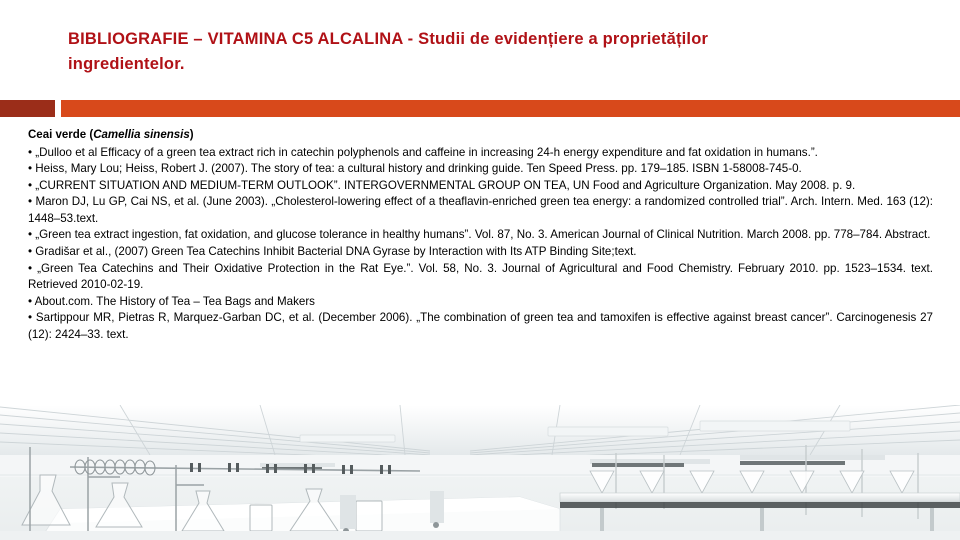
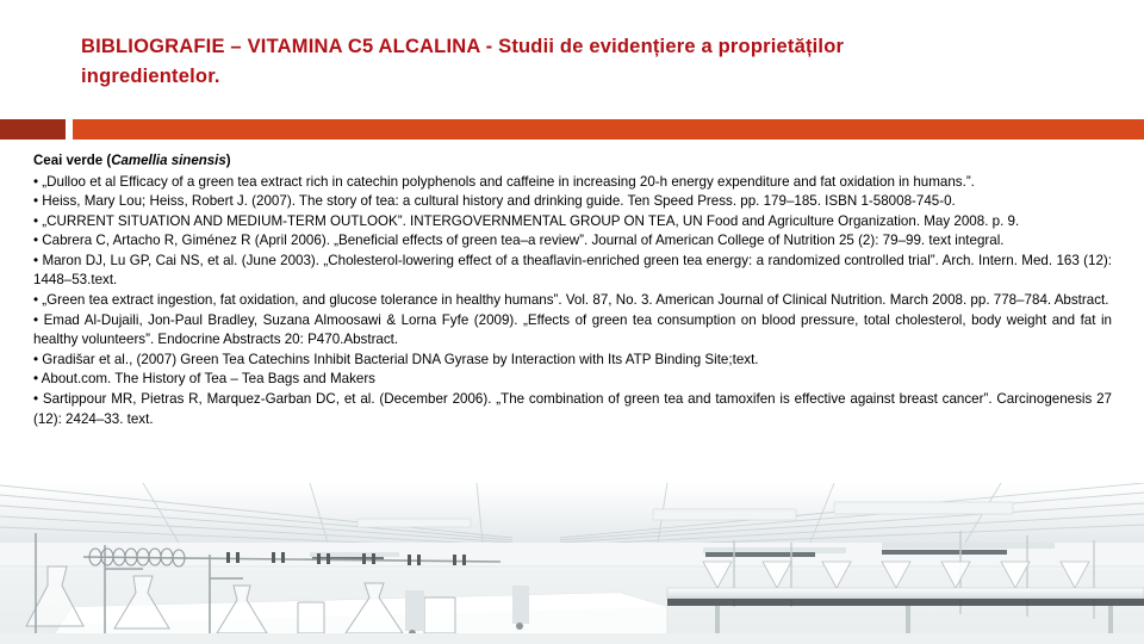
  BIBLIOGRAFIE – VITAMINA C5 ALCALINA - Studii de evidențiere a proprietăților
  ingredientelor.
  Ceai verde (Camellia sinensis)
- „Dulloo et al Efficacy of a green tea extract rich in catechin polyphenols and caffeine in increasing 24-h energy expenditure and fat oxidation in humans.”.
+ „Dulloo et al Efficacy of a green tea extract rich in catechin polyphenols and caffeine in increasing 20-h energy expenditure and fat oxidation in humans.”.
  Heiss, Mary Lou; Heiss, Robert J. (2007). The story of tea: a cultural history and drinking guide. Ten Speed Press. pp. 179–185. ISBN 1-58008-745-0.
  „CURRENT SITUATION AND MEDIUM-TERM OUTLOOK”. INTERGOVERNMENTAL GROUP ON TEA, UN Food and Agriculture Organization. May 2008. p. 9.
+ Cabrera C, Artacho R, Giménez R (April 2006). „Beneficial effects of green tea–a review”. Journal of American College of Nutrition 25 (2): 79–99. text integral.
  Maron DJ, Lu GP, Cai NS, et al. (June 2003). „Cholesterol-lowering effect of a theaflavin-enriched green tea energy: a randomized controlled trial”. Arch. Intern. Med. 163 (12): 1448–53.text.
  „Green tea extract ingestion, fat oxidation, and glucose tolerance in healthy humans”. Vol. 87, No. 3. American Journal of Clinical Nutrition. March 2008. pp. 778–784. Abstract.
+ Emad Al-Dujaili, Jon-Paul Bradley, Suzana Almoosawi & Lorna Fyfe (2009). „Effects of green tea consumption on blood pressure, total cholesterol, body weight and fat in healthy volunteers”. Endocrine Abstracts 20: P470.Abstract.
  Gradišar et al., (2007) Green Tea Catechins Inhibit Bacterial DNA Gyrase by Interaction with Its ATP Binding Site;text.
- „Green Tea Catechins and Their Oxidative Protection in the Rat Eye.”. Vol. 58, No. 3. Journal of Agricultural and Food Chemistry. February 2010. pp. 1523–1534. text. Retrieved 2010-02-19.
  About.com. The History of Tea – Tea Bags and Makers
  Sartippour MR, Pietras R, Marquez-Garban DC, et al. (December 2006). „The combination of green tea and tamoxifen is effective against breast cancer”. Carcinogenesis 27 (12): 2424–33. text.
